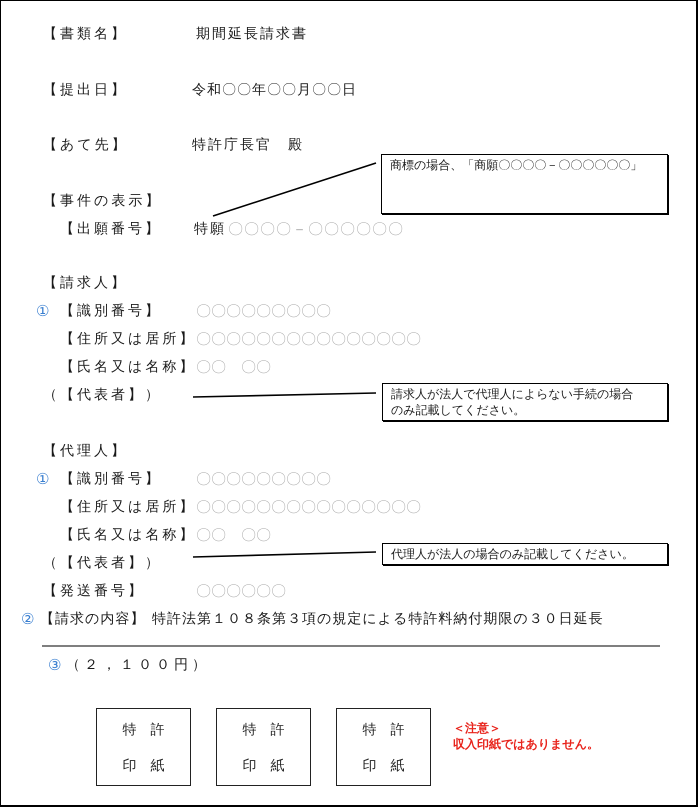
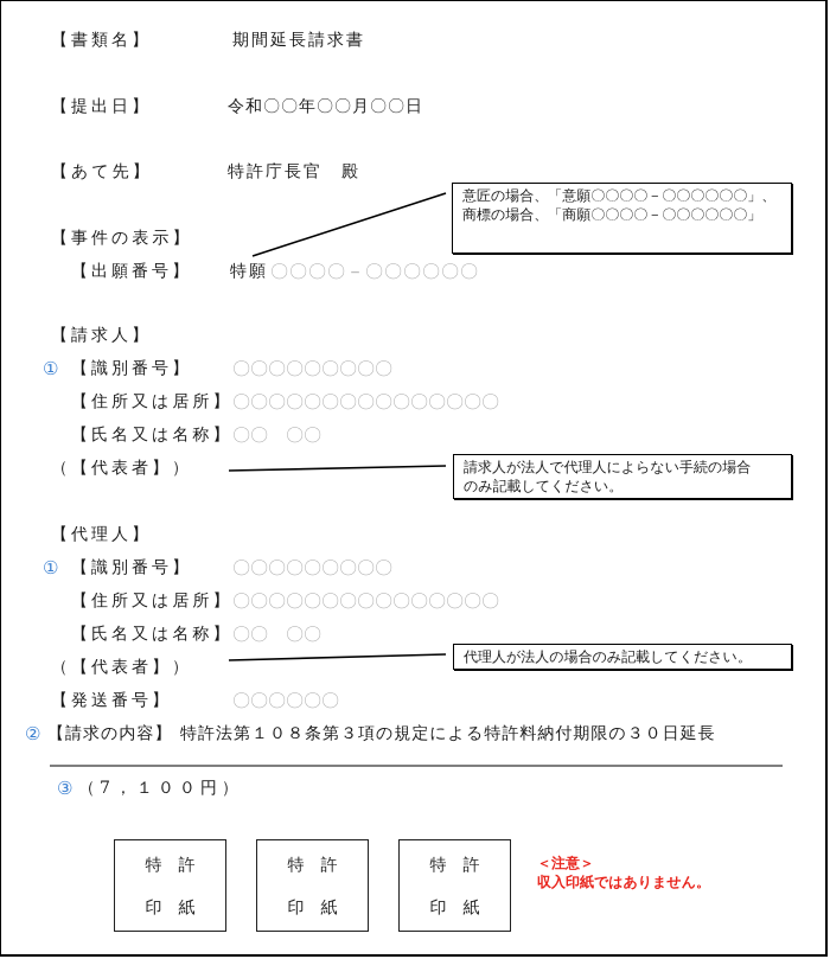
  【書類名】
  期間延長請求書
  【提出日】
  令和〇〇年〇〇月〇〇日
  【あて先】
  特許庁長官 殿
  【事件の表示】
  【出願番号】
  特願
  〇〇〇〇－〇〇〇〇〇〇
+ 意匠の場合、「意願〇〇〇〇－〇〇〇〇〇〇」、
  商標の場合、「商願〇〇〇〇－〇〇〇〇〇〇」
  【請求人】
  ①
  【識別番号】
  〇〇〇〇〇〇〇〇〇
  【住所又は居所】
  〇〇〇〇〇〇〇〇〇〇〇〇〇〇〇
  【氏名又は名称】
  〇〇 〇〇
  （【代表者】）
  請求人が法人で代理人によらない手続の場合
  のみ記載してください。
  【代理人】
  ①
  【識別番号】
  〇〇〇〇〇〇〇〇〇
  【住所又は居所】
  〇〇〇〇〇〇〇〇〇〇〇〇〇〇〇
  【氏名又は名称】
  〇〇 〇〇
  （【代表者】）
  代理人が法人の場合のみ記載してください。
  【発送番号】
  〇〇〇〇〇〇
  ②
  【請求の内容】
  特許法第１０８条第３項の規定による特許料納付期限の３０日延長
  ③
- （２，１００円）
+ （7，１００円）
  特許
  印紙
  特許
  印紙
  特許
  印紙
  ＜注意＞
  収入印紙ではありません。
